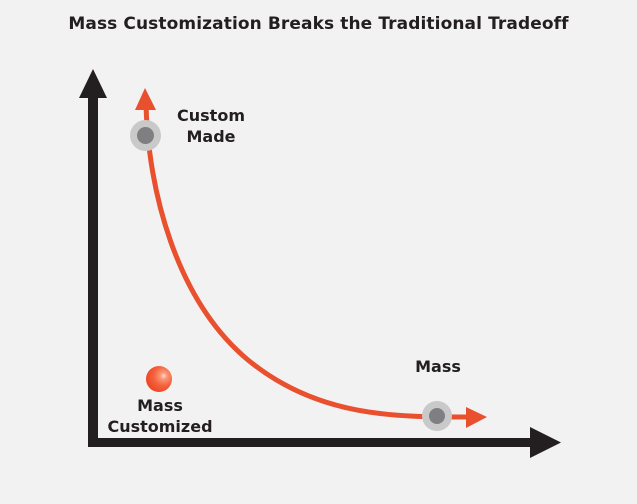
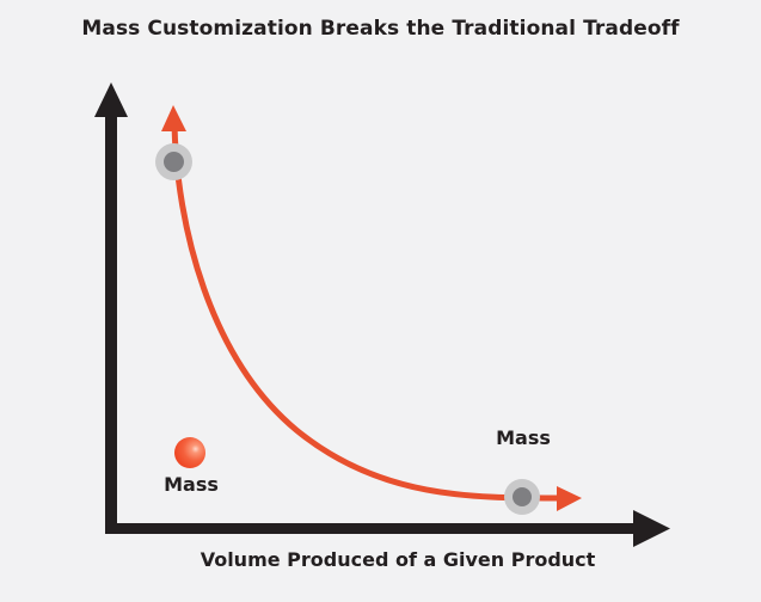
  Mass Customization Breaks the Traditional Tradeoff
- Custom
- Made
  Mass
- Customized
  Mass
+ Volume Produced of a Given Product
